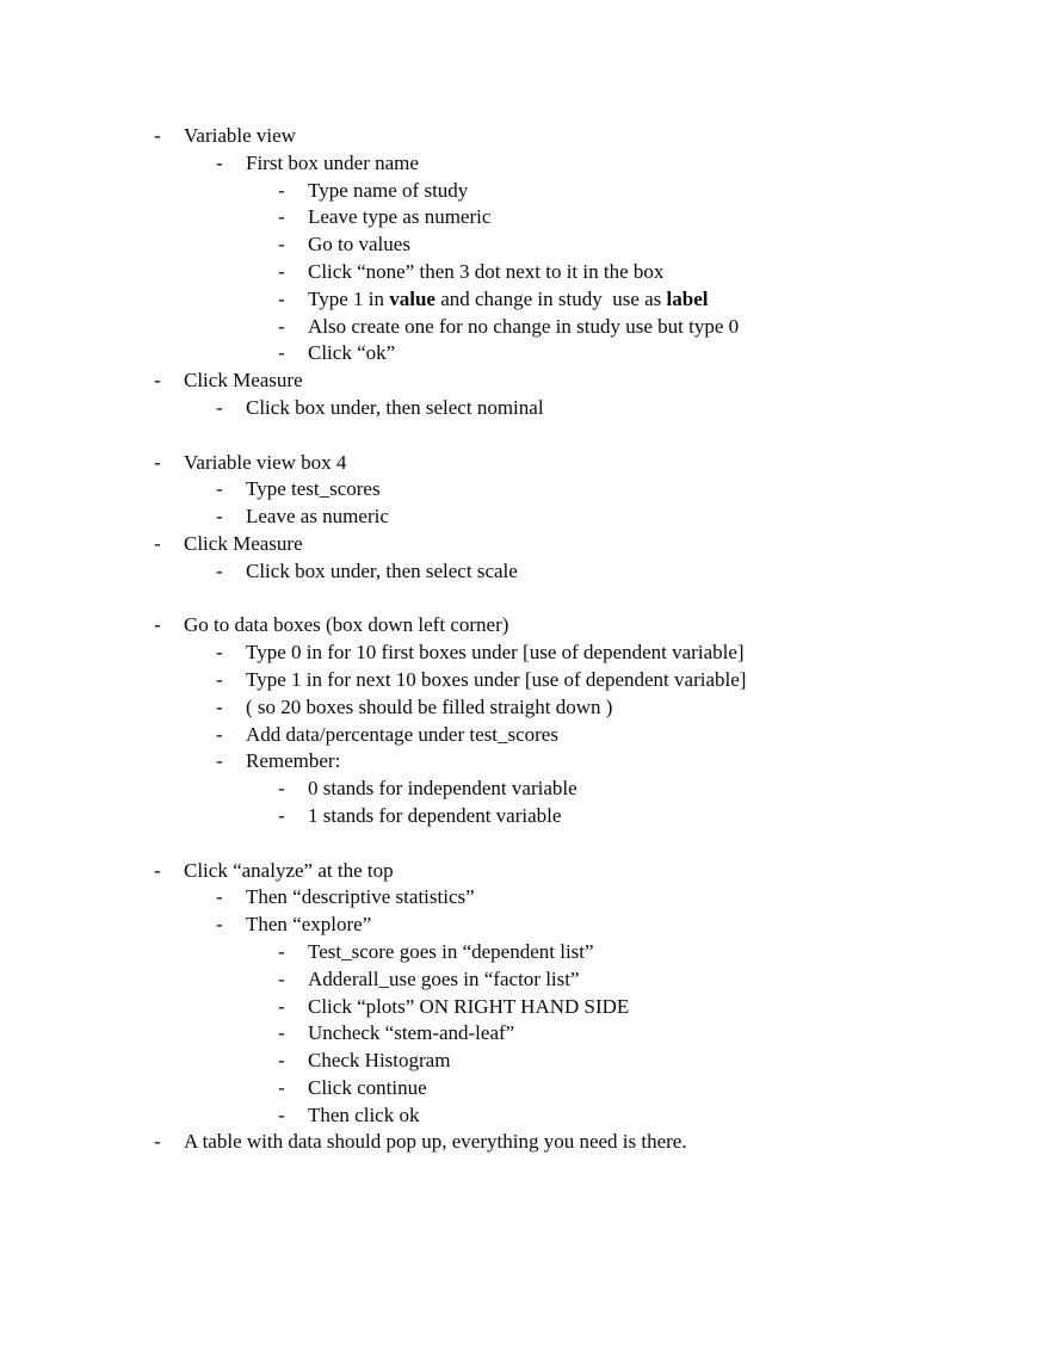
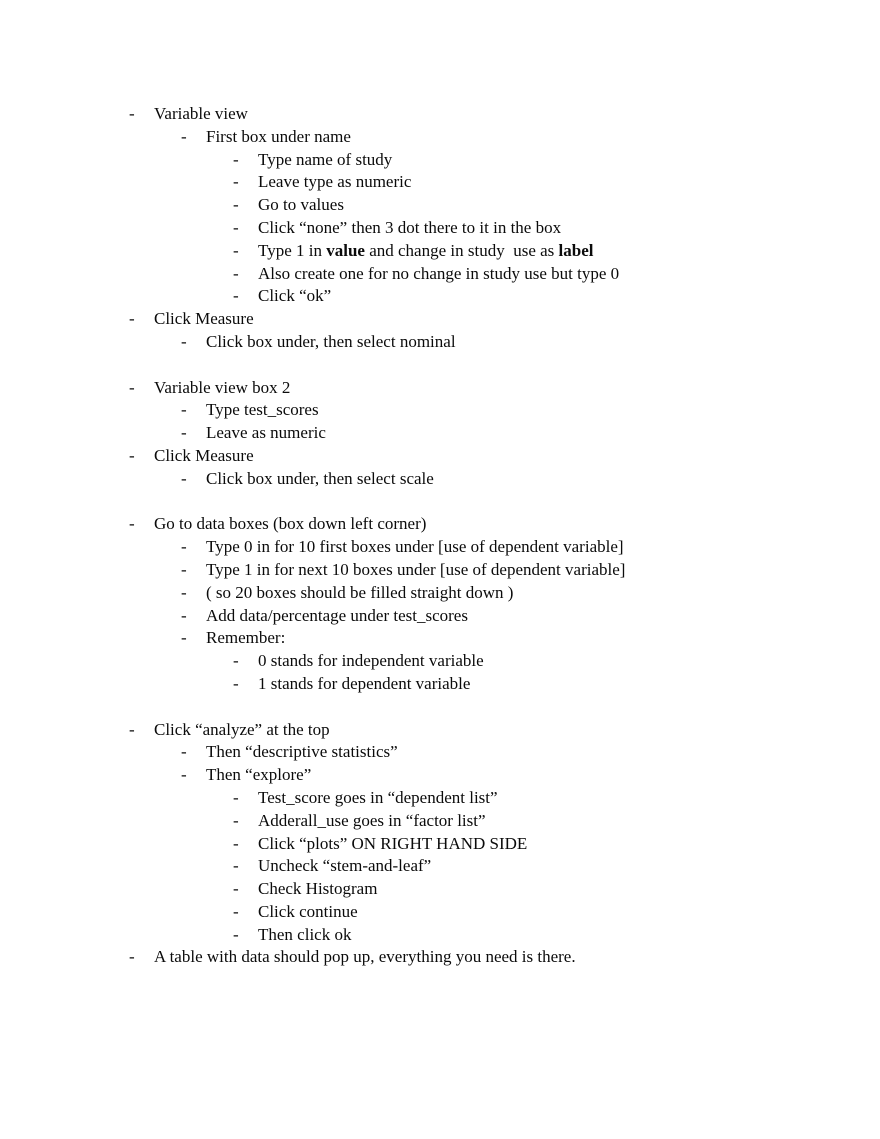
  - Variable view
  - First box under name
  - Type name of study
  - Leave type as numeric
  - Go to values
- - Click “none” then 3 dot next to it in the box
+ - Click “none” then 3 dot there to it in the box
  - Type 1 in value and change in study use as label
  - Also create one for no change in study use but type 0
  - Click “ok”
  - Click Measure
  - Click box under, then select nominal
- - Variable view box 4
+ - Variable view box 2
  - Type test_scores
  - Leave as numeric
  - Click Measure
  - Click box under, then select scale
  - Go to data boxes (box down left corner)
  - Type 0 in for 10 first boxes under [use of dependent variable]
  - Type 1 in for next 10 boxes under [use of dependent variable]
  - ( so 20 boxes should be filled straight down )
  - Add data/percentage under test_scores
  - Remember:
  - 0 stands for independent variable
  - 1 stands for dependent variable
  - Click “analyze” at the top
  - Then “descriptive statistics”
  - Then “explore”
  - Test_score goes in “dependent list”
  - Adderall_use goes in “factor list”
  - Click “plots” ON RIGHT HAND SIDE
  - Uncheck “stem-and-leaf”
  - Check Histogram
  - Click continue
  - Then click ok
  - A table with data should pop up, everything you need is there.
